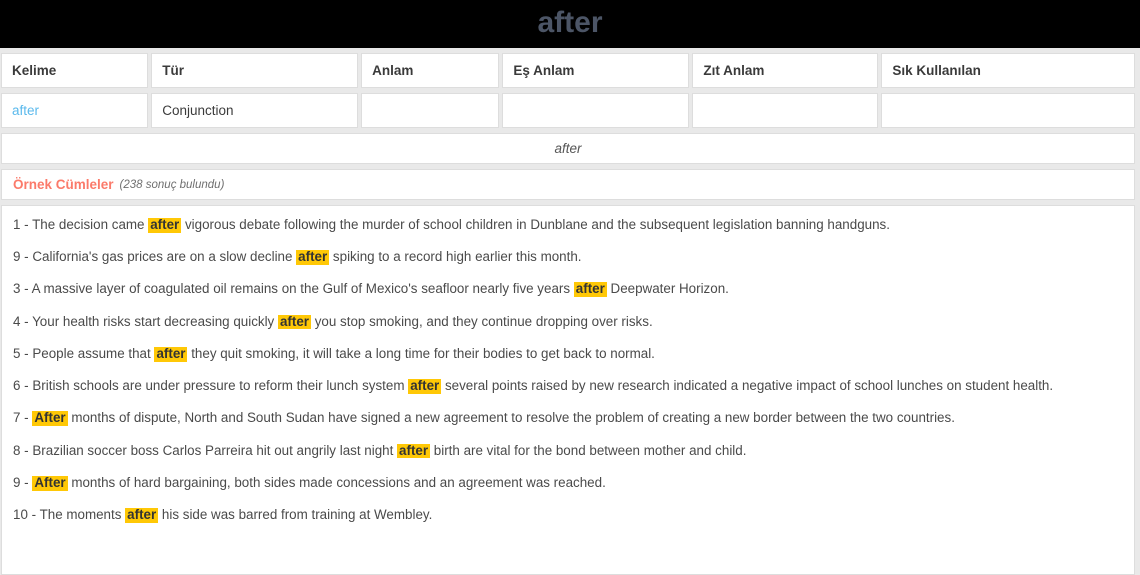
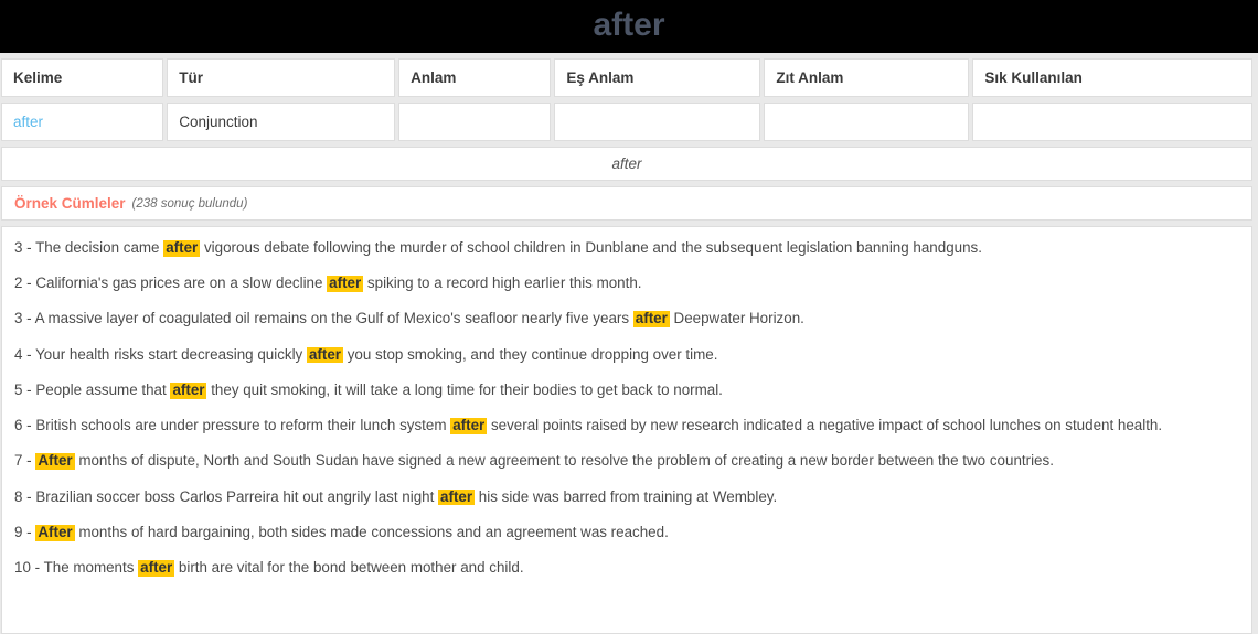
  after
  Kelime
  Tür
  Anlam
  Eş Anlam
  Zıt Anlam
  Sık Kullanılan
  after
  Conjunction
  after
  Örnek Cümleler
  (238 sonuç bulundu)
- 1 - The decision came after vigorous debate following the murder of school children in Dunblane and the subsequent legislation banning handguns.
+ 3 - The decision came after vigorous debate following the murder of school children in Dunblane and the subsequent legislation banning handguns.
- 9 - California's gas prices are on a slow decline after spiking to a record high earlier this month.
+ 2 - California's gas prices are on a slow decline after spiking to a record high earlier this month.
  3 - A massive layer of coagulated oil remains on the Gulf of Mexico's seafloor nearly five years after Deepwater Horizon.
- 4 - Your health risks start decreasing quickly after you stop smoking, and they continue dropping over risks.
+ 4 - Your health risks start decreasing quickly after you stop smoking, and they continue dropping over time.
  5 - People assume that after they quit smoking, it will take a long time for their bodies to get back to normal.
  6 - British schools are under pressure to reform their lunch system after several points raised by new research indicated a negative impact of school lunches on student health.
  7 - After months of dispute, North and South Sudan have signed a new agreement to resolve the problem of creating a new border between the two countries.
- 8 - Brazilian soccer boss Carlos Parreira hit out angrily last night after birth are vital for the bond between mother and child.
+ 8 - Brazilian soccer boss Carlos Parreira hit out angrily last night after his side was barred from training at Wembley.
  9 - After months of hard bargaining, both sides made concessions and an agreement was reached.
- 10 - The moments after his side was barred from training at Wembley.
+ 10 - The moments after birth are vital for the bond between mother and child.
